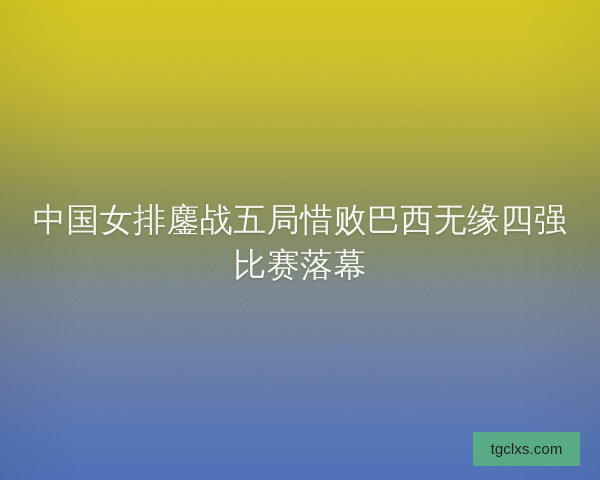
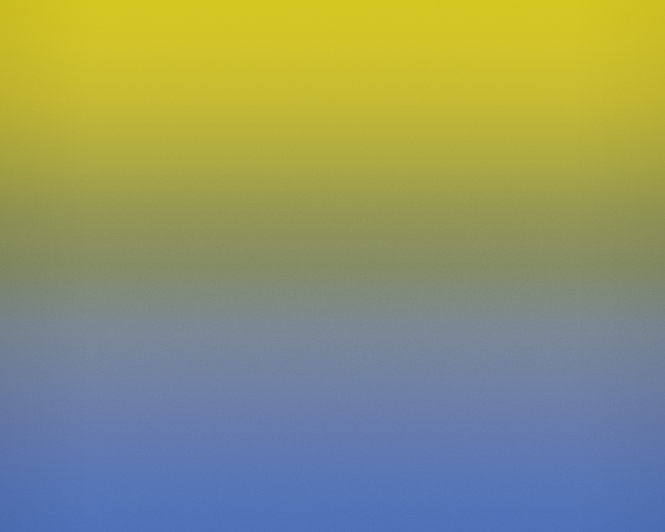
- 中国女排鏖战五局惜败巴西无缘四强比赛落幕
- tgclxs.com
